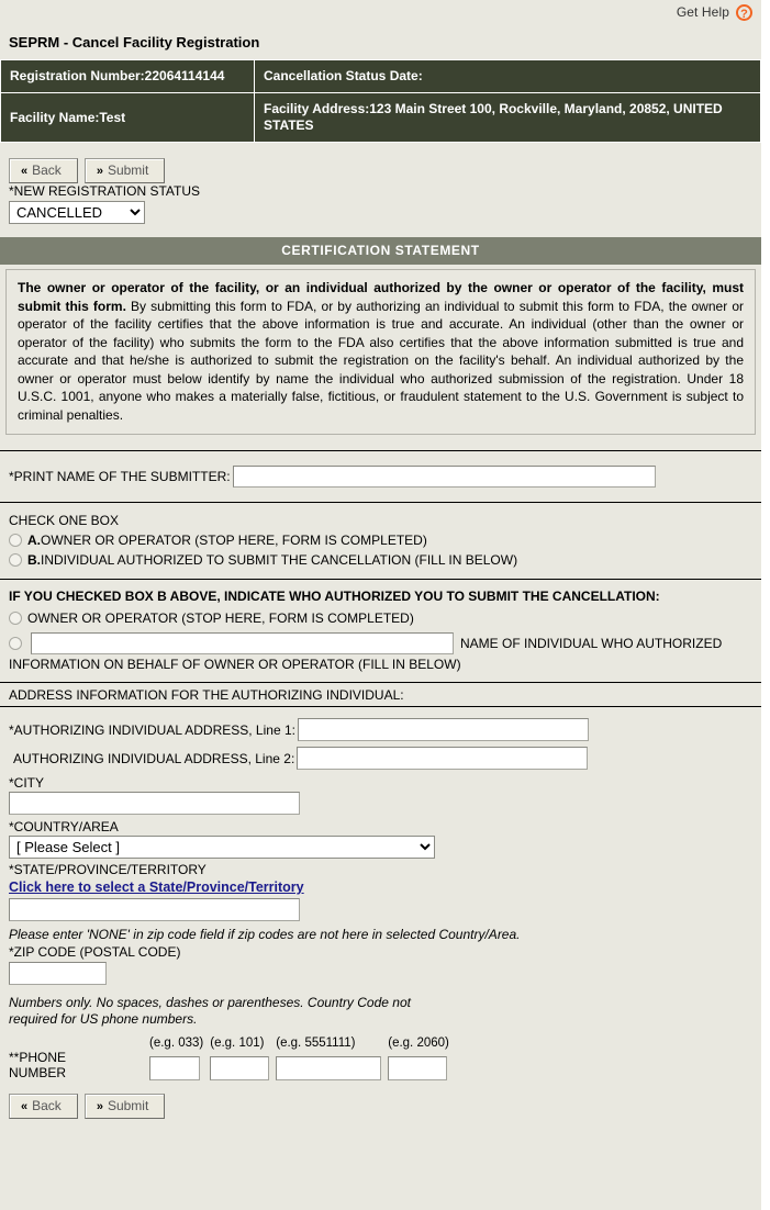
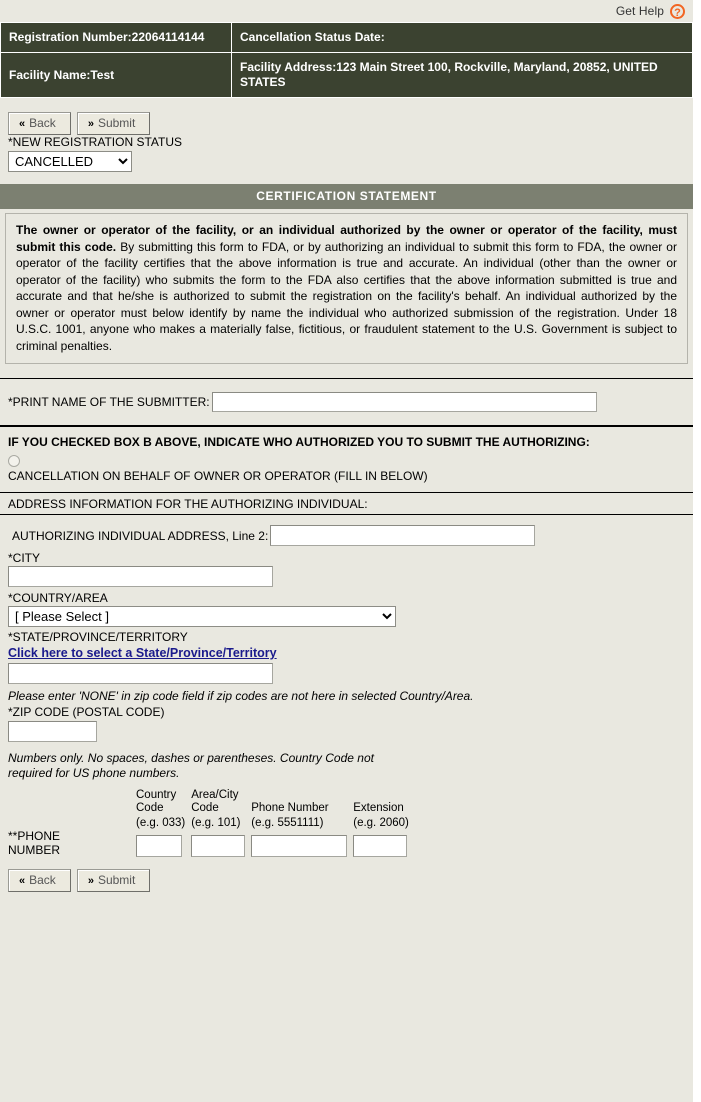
  Get Help
  ?
- SEPRM - Cancel Facility Registration
  Registration Number:22064114144	Cancellation Status Date:
  Facility Name:Test	Facility Address:123 Main Street 100, Rockville, Maryland, 20852, UNITED STATES
  « Back » Submit
  *NEW REGISTRATION STATUS
  CANCELLED
  CERTIFICATION STATEMENT
- The owner or operator of the facility, or an individual authorized by the owner or operator of the facility, must submit this form. By submitting this form to FDA, or by authorizing an individual to submit this form to FDA, the owner or operator of the facility certifies that the above information is true and accurate. An individual (other than the owner or operator of the facility) who submits the form to the FDA also certifies that the above information submitted is true and accurate and that he/she is authorized to submit the registration on the facility's behalf. An individual authorized by the owner or operator must below identify by name the individual who authorized submission of the registration. Under 18 U.S.C. 1001, anyone who makes a materially false, fictitious, or fraudulent statement to the U.S. Government is subject to criminal penalties.
+ The owner or operator of the facility, or an individual authorized by the owner or operator of the facility, must submit this code. By submitting this form to FDA, or by authorizing an individual to submit this form to FDA, the owner or operator of the facility certifies that the above information is true and accurate. An individual (other than the owner or operator of the facility) who submits the form to the FDA also certifies that the above information submitted is true and accurate and that he/she is authorized to submit the registration on the facility's behalf. An individual authorized by the owner or operator must below identify by name the individual who authorized submission of the registration. Under 18 U.S.C. 1001, anyone who makes a materially false, fictitious, or fraudulent statement to the U.S. Government is subject to criminal penalties.
  *PRINT NAME OF THE SUBMITTER:
- CHECK ONE BOX
- A.OWNER OR OPERATOR (STOP HERE, FORM IS COMPLETED)
- B.INDIVIDUAL AUTHORIZED TO SUBMIT THE CANCELLATION (FILL IN BELOW)
- IF YOU CHECKED BOX B ABOVE, INDICATE WHO AUTHORIZED YOU TO SUBMIT THE CANCELLATION:
+ IF YOU CHECKED BOX B ABOVE, INDICATE WHO AUTHORIZED YOU TO SUBMIT THE AUTHORIZING:
- OWNER OR OPERATOR (STOP HERE, FORM IS COMPLETED)
- NAME OF INDIVIDUAL WHO AUTHORIZED
- INFORMATION ON BEHALF OF OWNER OR OPERATOR (FILL IN BELOW)
+ CANCELLATION ON BEHALF OF OWNER OR OPERATOR (FILL IN BELOW)
  ADDRESS INFORMATION FOR THE AUTHORIZING INDIVIDUAL:
- *AUTHORIZING INDIVIDUAL ADDRESS, Line 1:
  AUTHORIZING INDIVIDUAL ADDRESS, Line 2:
  *CITY
  *COUNTRY/AREA
  [ Please Select ]
  *STATE/PROVINCE/TERRITORY
  Click here to select a State/Province/Territory
  Please enter 'NONE' in zip code field if zip codes are not here in selected Country/Area.
  *ZIP CODE (POSTAL CODE)
  Numbers only. No spaces, dashes or parentheses. Country Code not
  required for US phone numbers.
+ 	CountryCode	Area/CityCode	Phone Number	Extension
  	(e.g. 033)	(e.g. 101)	(e.g. 5551111)	(e.g. 2060)
  **PHONENUMBER
  « Back » Submit
